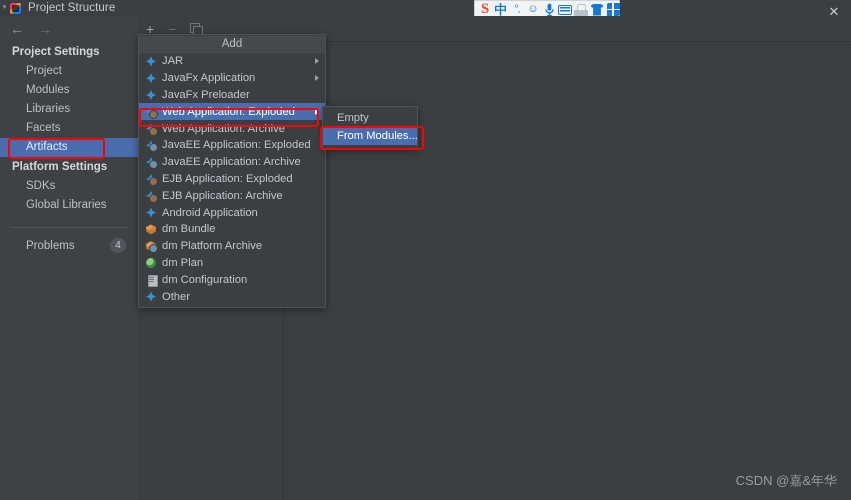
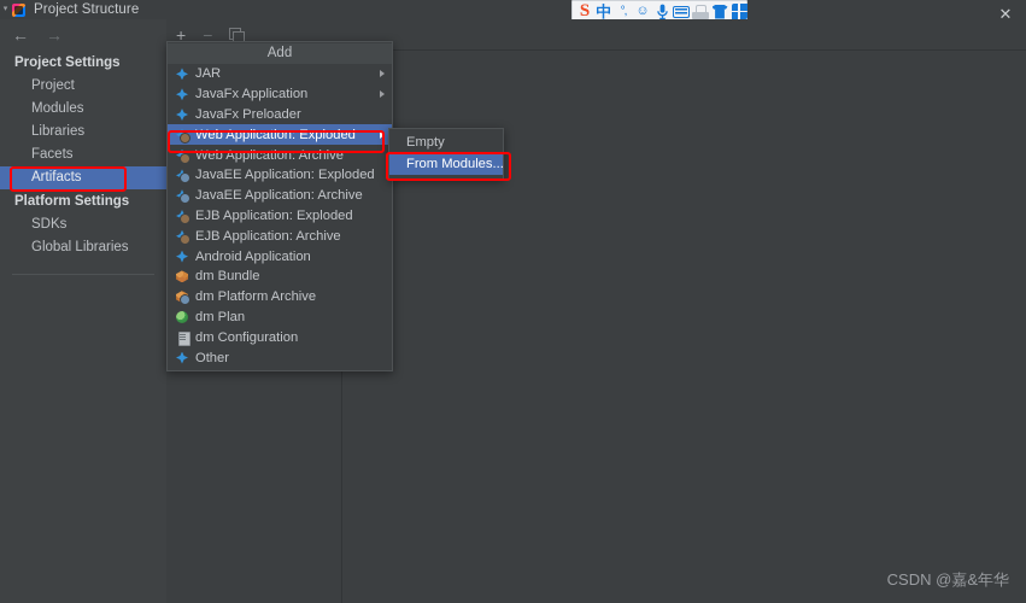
  Project Structure
  ✕
  S
  中
  °,
  ☺
  ←
  →
  Project Settings
  Project
  Modules
  Libraries
  Facets
  Artifacts
  Platform Settings
  SDKs
  Global Libraries
- Problems
- 4
  +
  −
  Add
  JAR
  JavaFx Application
  JavaFx Preloader
  Web Application: Exploded
  Web Application: Archive
  JavaEE Application: Exploded
  JavaEE Application: Archive
  EJB Application: Exploded
  EJB Application: Archive
  Android Application
  dm Bundle
  dm Platform Archive
  dm Plan
  dm Configuration
  Other
  Empty
  From Modules...
  CSDN @嘉&年华
